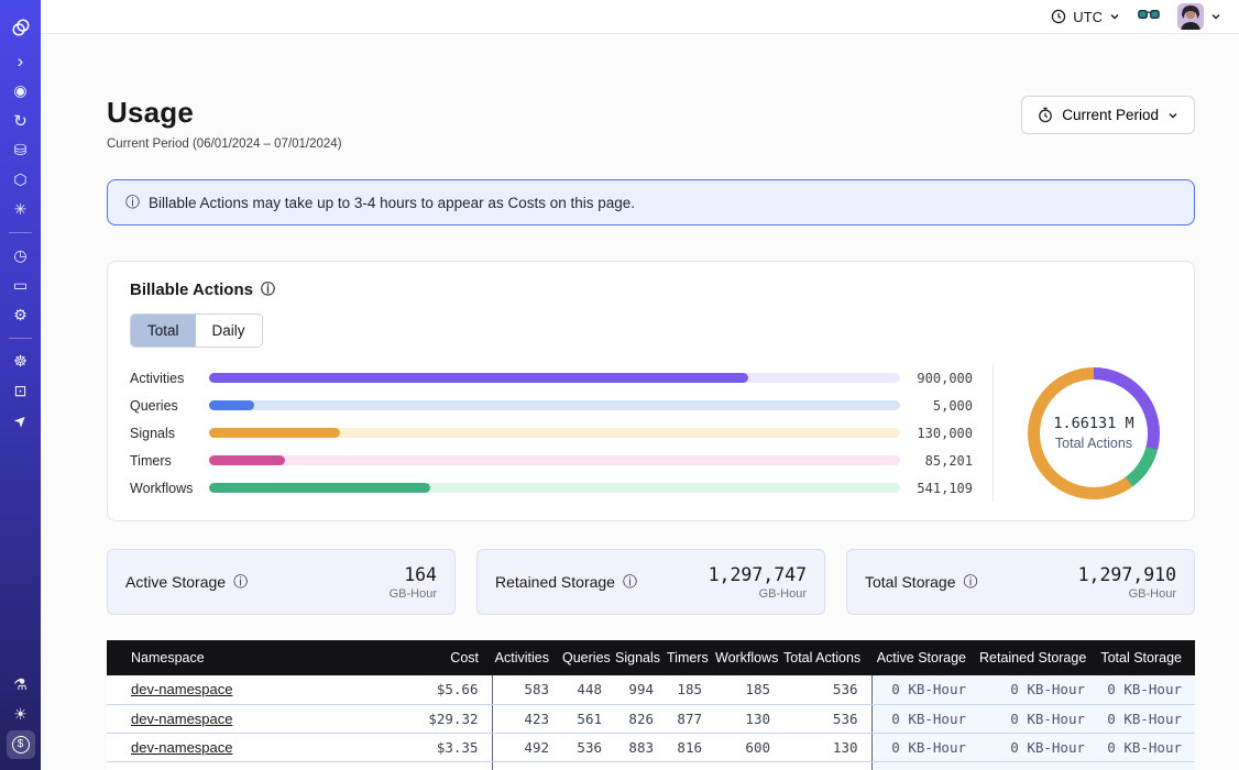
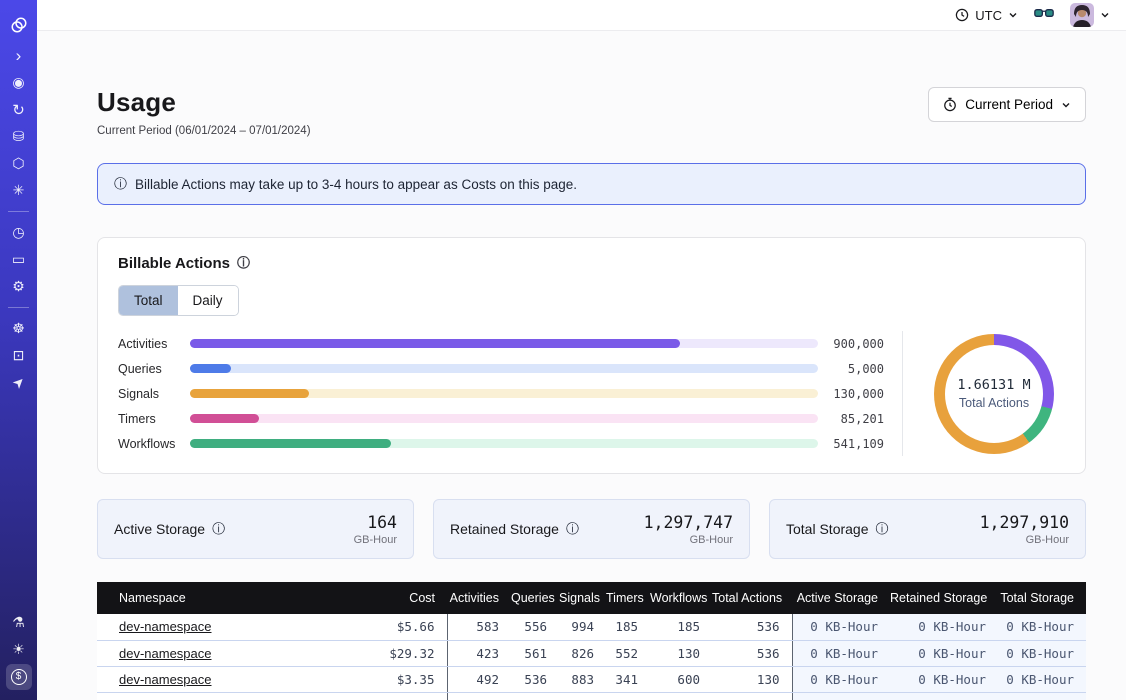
  ›
  ◉
  ↻
  ⛁
  ⬡
  ✳
  ◷
  ▭
  ⚙
  ☸
  ⊡
  ⚗
  ☀
  $
  UTC
  Usage
  Current Period (06/01/2024 – 07/01/2024)
  Current Period
  ⓘ
  Billable Actions may take up to 3-4 hours to appear as Costs on this page.
  Billable Actions
  ⓘ
  Total
  Daily
  Activities
  900,000
  Queries
  5,000
  Signals
  130,000
  Timers
  85,201
  Workflows
  541,109
  1.66131 M
  Total Actions
  Active Storage
  ⓘ
  164
  GB-Hour
  Retained Storage
  ⓘ
  1,297,747
  GB-Hour
  Total Storage
  ⓘ
  1,297,910
  GB-Hour
  Namespace	Cost	Activities	Queries	Signals	Timers	Workflows	Total Actions	Active Storage	Retained Storage	Total Storage
- dev-namespace	$5.66	583	448	994	185	185	536	0 KB-Hour	0 KB-Hour	0 KB-Hour
+ dev-namespace	$5.66	583	556	994	185	185	536	0 KB-Hour	0 KB-Hour	0 KB-Hour
- dev-namespace	$29.32	423	561	826	877	130	536	0 KB-Hour	0 KB-Hour	0 KB-Hour
+ dev-namespace	$29.32	423	561	826	552	130	536	0 KB-Hour	0 KB-Hour	0 KB-Hour
- dev-namespace	$3.35	492	536	883	816	600	130	0 KB-Hour	0 KB-Hour	0 KB-Hour
+ dev-namespace	$3.35	492	536	883	341	600	130	0 KB-Hour	0 KB-Hour	0 KB-Hour
